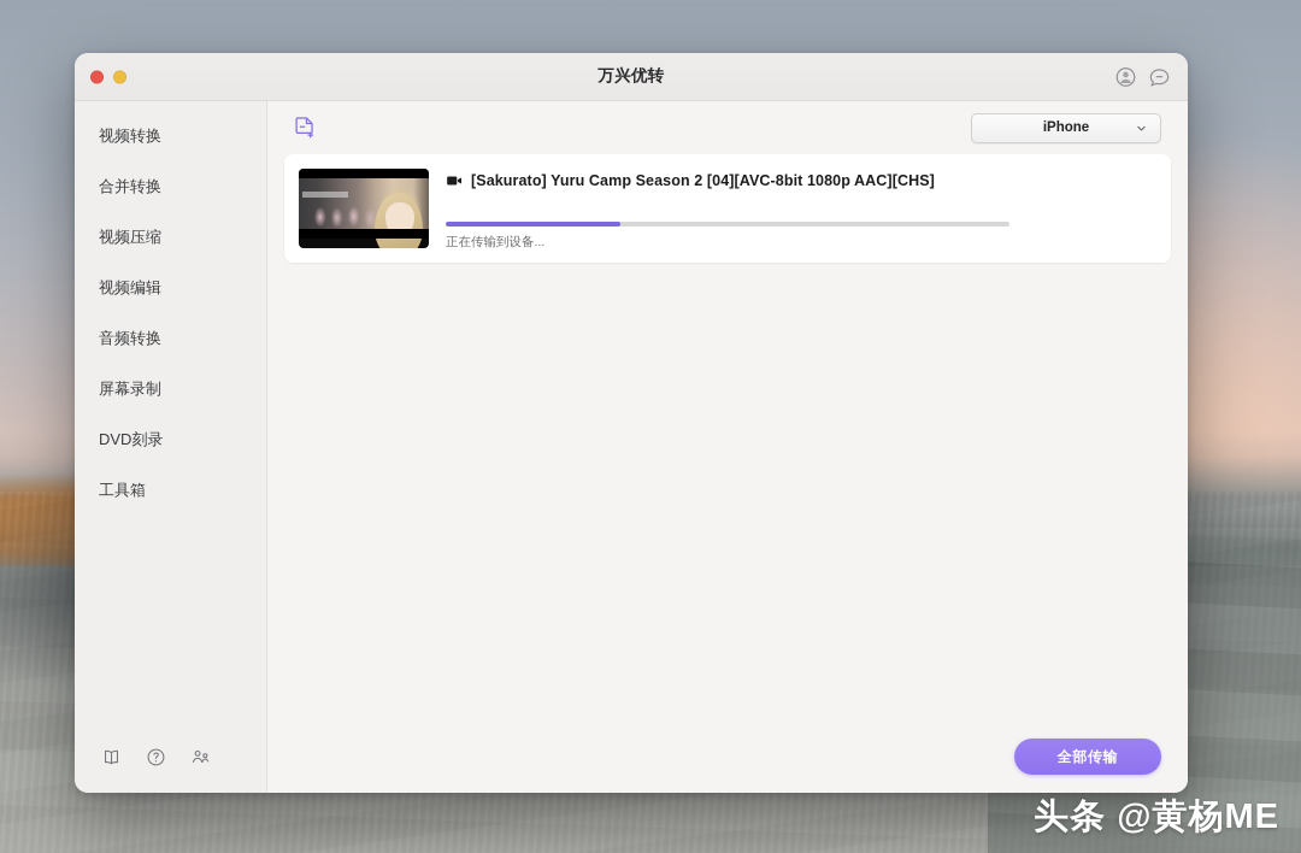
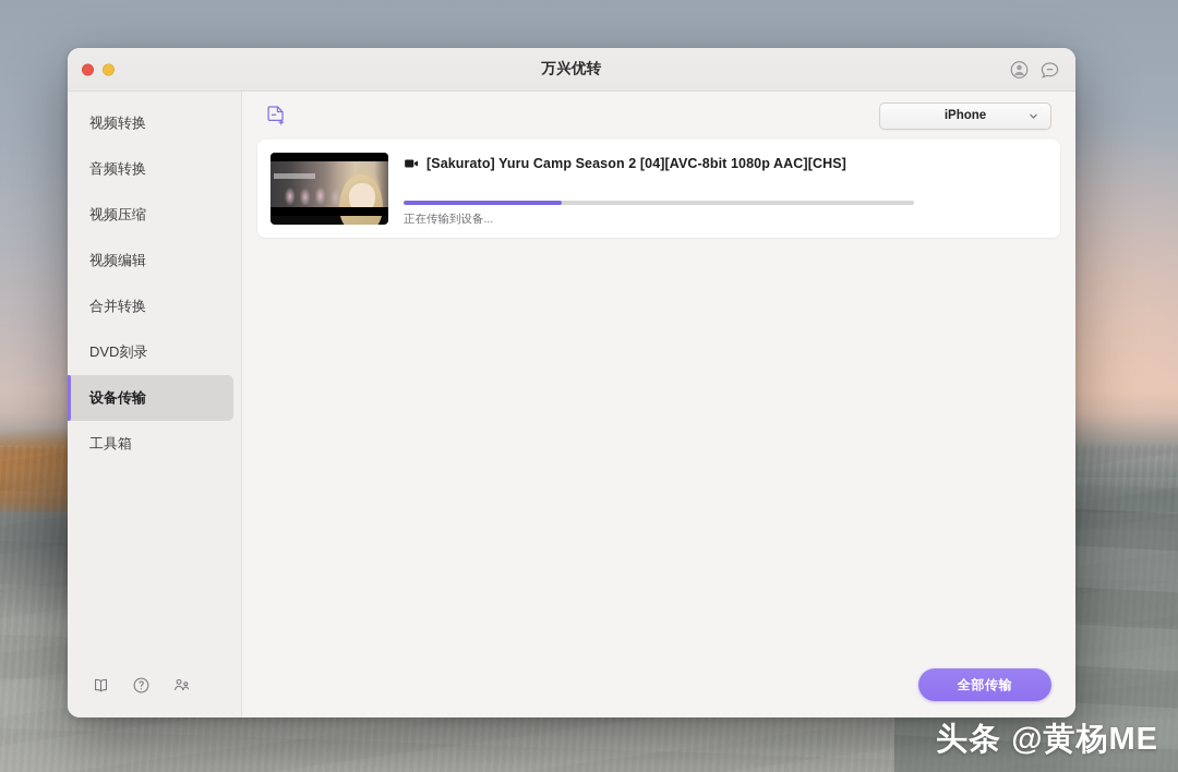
  万兴优转
  视频转换
- 合并转换
+ 音频转换
  视频压缩
  视频编辑
- 音频转换
+ 合并转换
- 屏幕录制
  DVD刻录
+ 设备传输
  工具箱
  iPhone
  [Sakurato] Yuru Camp Season 2 [04][AVC-8bit 1080p AAC][CHS]
  正在传输到设备...
  全部传输
  头条 @黄杨ME
